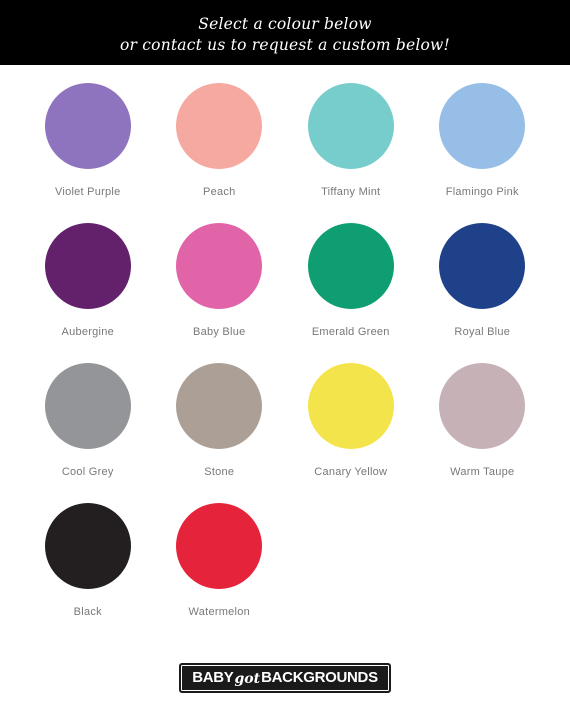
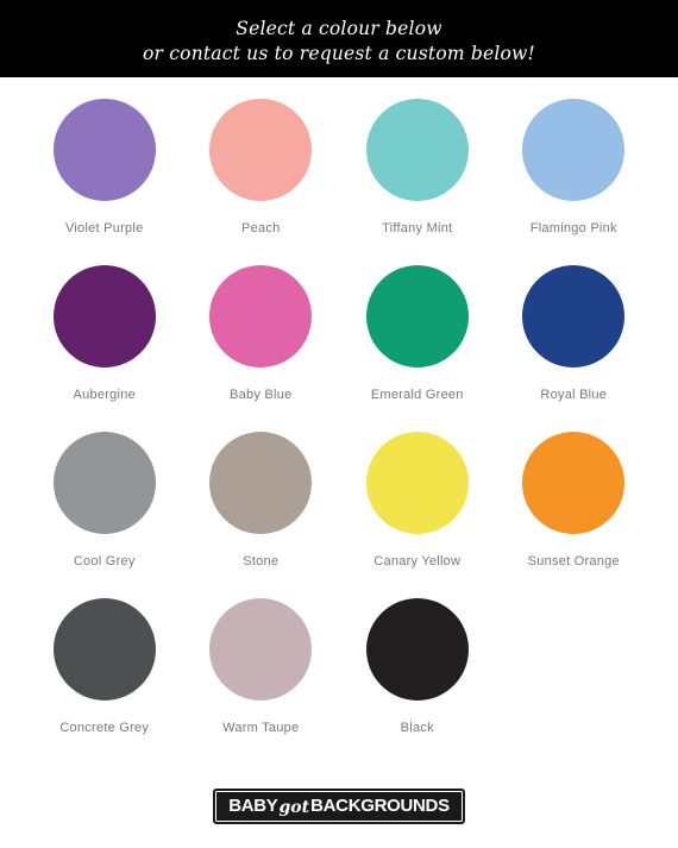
  Select a colour below
  or contact us to request a custom below!
  Violet Purple
  Peach
  Tiffany Mint
  Flamingo Pink
  Aubergine
  Baby Blue
  Emerald Green
  Royal Blue
  Cool Grey
  Stone
  Canary Yellow
+ Sunset Orange
+ Concrete Grey
  Warm Taupe
  Black
- Watermelon
  BABY
  got
  BACKGROUNDS
